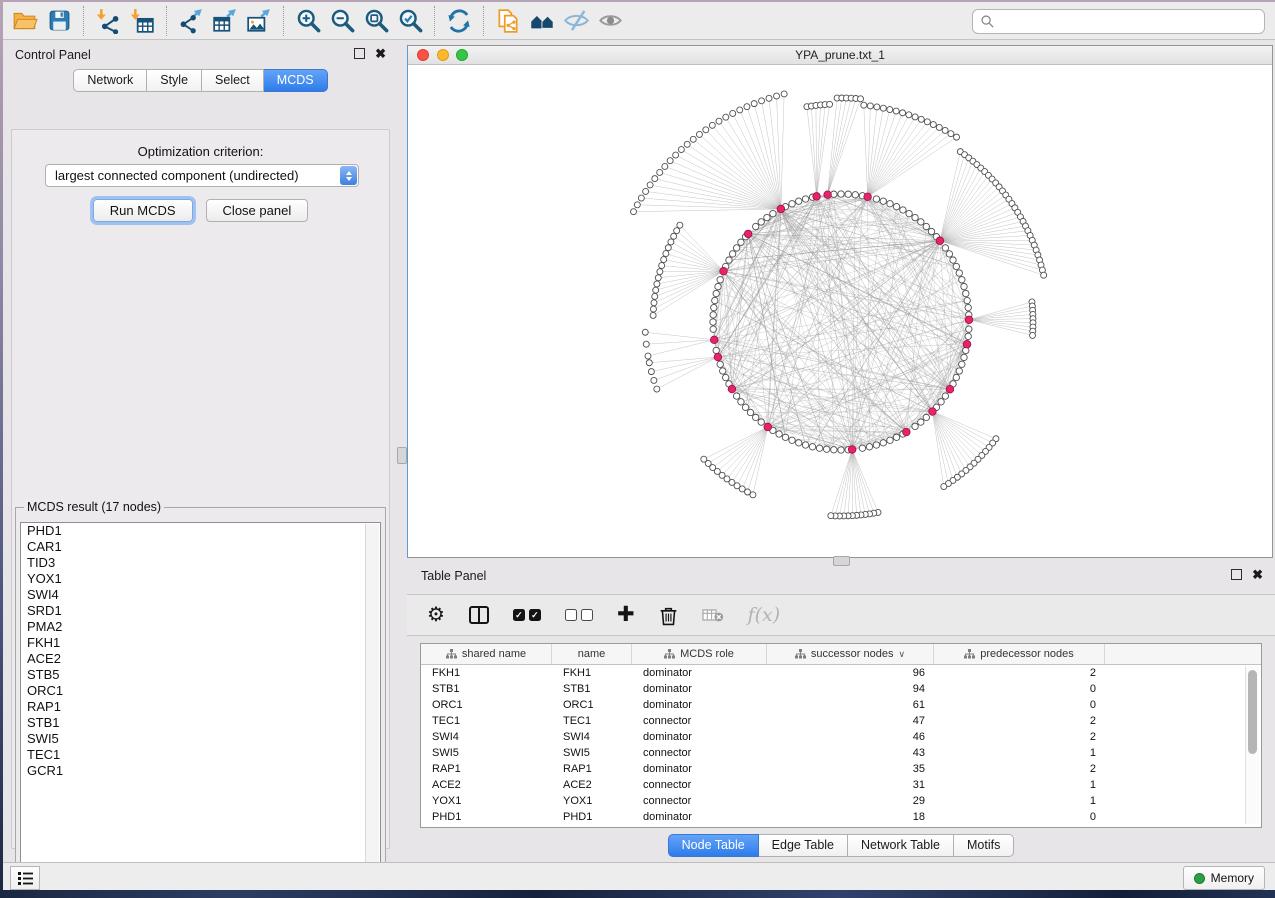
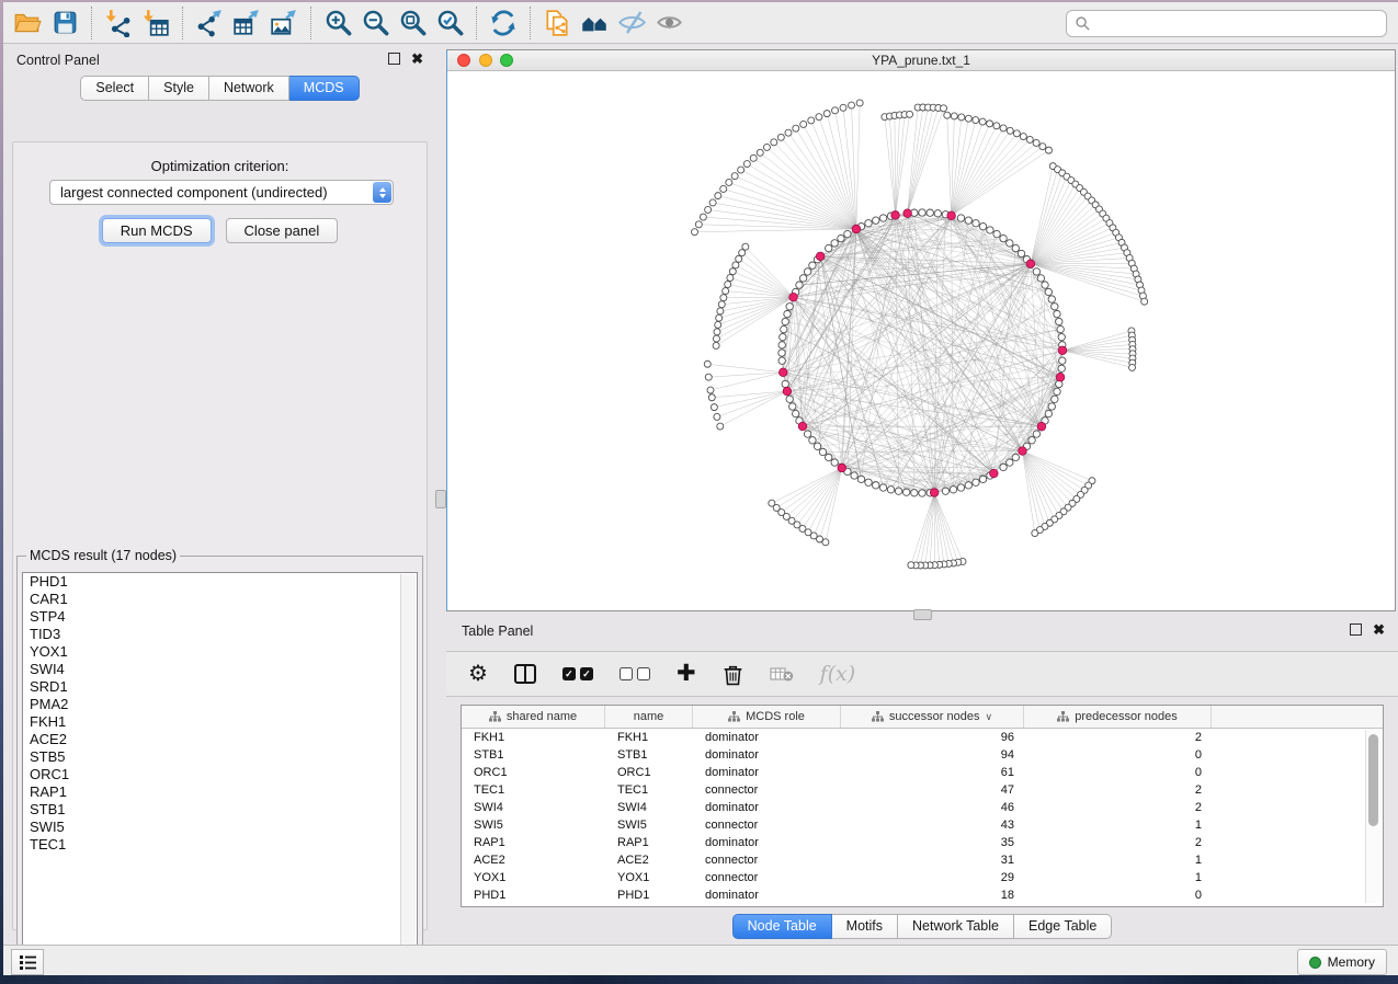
  Control Panel
  ✖
- Network
+ Select
  Style
- Select
+ Network
  MCDS
  Optimization criterion:
  largest connected component (undirected)
  Run MCDS
  Close panel
  MCDS result (17 nodes)
  PHD1
  CAR1
+ STP4
  TID3
  YOX1
  SWI4
  SRD1
  PMA2
  FKH1
  ACE2
  STB5
  ORC1
  RAP1
  STB1
  SWI5
  TEC1
- GCR1
  YPA_prune.txt_1
  Table Panel
  ✖
  ⚙
  ✓
  ✓
  ✚
  f(x)
  shared name
  name
  MCDS role
  successor nodes
  ∨
  predecessor nodes
  FKH1
  FKH1
  dominator
  96
  2
  STB1
  STB1
  dominator
  94
  0
  ORC1
  ORC1
  dominator
  61
  0
  TEC1
  TEC1
  connector
  47
  2
  SWI4
  SWI4
  dominator
  46
  2
  SWI5
  SWI5
  connector
  43
  1
  RAP1
  RAP1
  dominator
  35
  2
  ACE2
  ACE2
  connector
  31
  1
  YOX1
  YOX1
  connector
  29
  1
  PHD1
  PHD1
  dominator
  18
  0
  Node Table
- Edge Table
+ Motifs
  Network Table
- Motifs
+ Edge Table
  Memory
